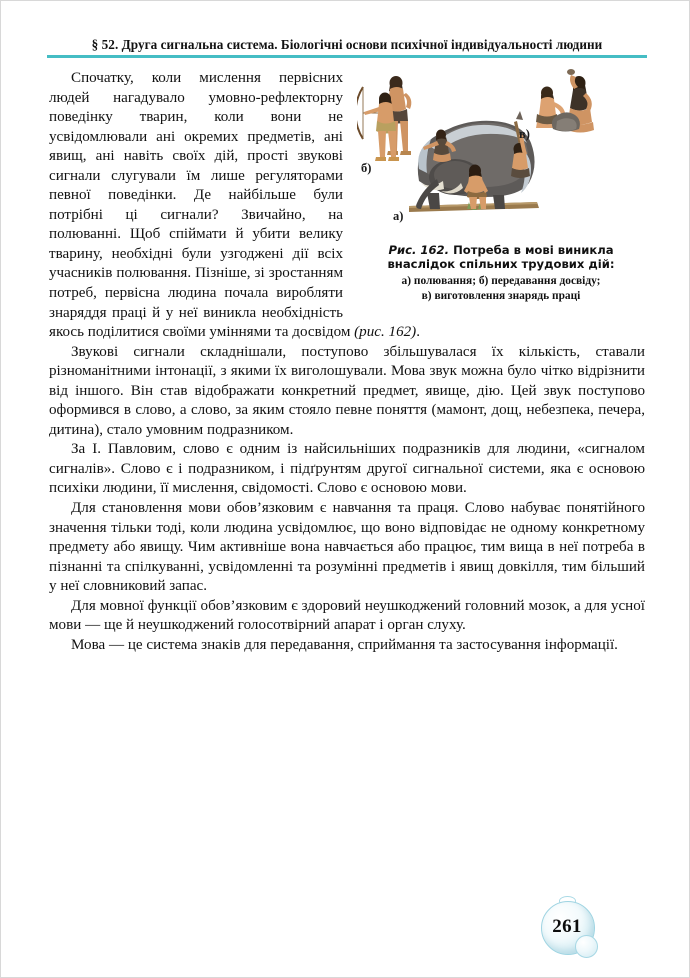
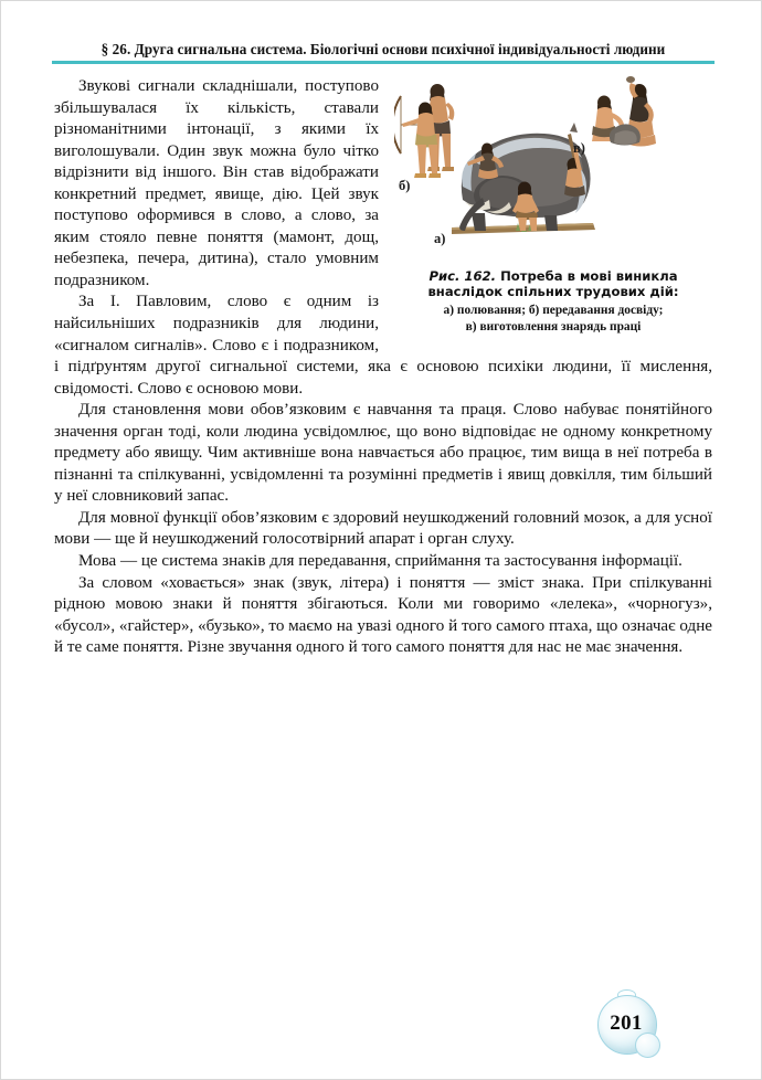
- § 52. Друга сигнальна система. Біологічні основи психічної індивідуальності людини
+ § 26. Друга сигнальна система. Біологічні основи психічної індивідуальності людини
  б)
  а)
  в)
  Рис. 162. Потреба в мові виникла
  внаслідок спільних трудових дій:
  а) полювання; б) передавання досвіду;
  в) виготовлення знарядь праці
- Спочатку, коли мислення первісних людей нагадувало умовно-рефлекторну поведінку тварин, коли вони не усвідомлювали ані окремих предметів, ані явищ, ані навіть своїх дій, прості звукові сигнали слугували їм лише регуляторами певної поведінки. Де найбільше були потрібні ці сигнали? Звичайно, на полюванні. Щоб спіймати й убити велику тварину, необхідні були узгоджені дії всіх учасників полювання. Пізніше, зі зростанням потреб, первісна людина почала виробляти знаряддя праці й у неї виникла необхідність якось поділитися своїми уміннями та досвідом (рис. 162).
- Звукові сигнали складнішали, поступово збільшувалася їх кількість, ставали різноманітними інтонації, з якими їх виголошували. Мова звук можна було чітко відрізнити від іншого. Він став відображати конкретний предмет, явище, дію. Цей звук поступово оформився в слово, а слово, за яким стояло певне поняття (мамонт, дощ, небезпека, печера, дитина), стало умовним подразником.
+ Звукові сигнали складнішали, поступово збільшувалася їх кількість, ставали різноманітними інтонації, з якими їх виголошували. Один звук можна було чітко відрізнити від іншого. Він став відображати конкретний предмет, явище, дію. Цей звук поступово оформився в слово, а слово, за яким стояло певне поняття (мамонт, дощ, небезпека, печера, дитина), стало умовним подразником.
  За І. Павловим, слово є одним із найсильніших подразників для людини, «сигналом сигналів». Слово є і подразником, і підґрунтям другої сигнальної системи, яка є основою психіки людини, її мислення, свідомості. Слово є основою мови.
- Для становлення мови обов’язковим є навчання та праця. Слово набуває понятійного значення тільки тоді, коли людина усвідомлює, що воно відповідає не одному конкретному предмету або явищу. Чим активніше вона навчається або працює, тим вища в неї потреба в пізнанні та спілкуванні, усвідомленні та розумінні предметів і явищ довкілля, тим більший у неї словниковий запас.
+ Для становлення мови обов’язковим є навчання та праця. Слово набуває понятійного значення орган тоді, коли людина усвідомлює, що воно відповідає не одному конкретному предмету або явищу. Чим активніше вона навчається або працює, тим вища в неї потреба в пізнанні та спілкуванні, усвідомленні та розумінні предметів і явищ довкілля, тим більший у неї словниковий запас.
  Для мовної функції обов’язковим є здоровий неушкоджений головний мозок, а для усної мови — ще й неушкоджений голосотвірний апарат і орган слуху.
  Мова — це система знаків для передавання, сприймання та застосування інформації.
+ За словом «ховається» знак (звук, літера) і поняття — зміст знака. При спілкуванні рідною мовою знаки й поняття збігаються. Коли ми говоримо «лелека», «чорногуз», «бусол», «гайстер», «бузько», то маємо на увазі одного й того самого птаха, що означає одне й те саме поняття. Різне звучання одного й того самого поняття для нас не має значення.
- 261
+ 201
